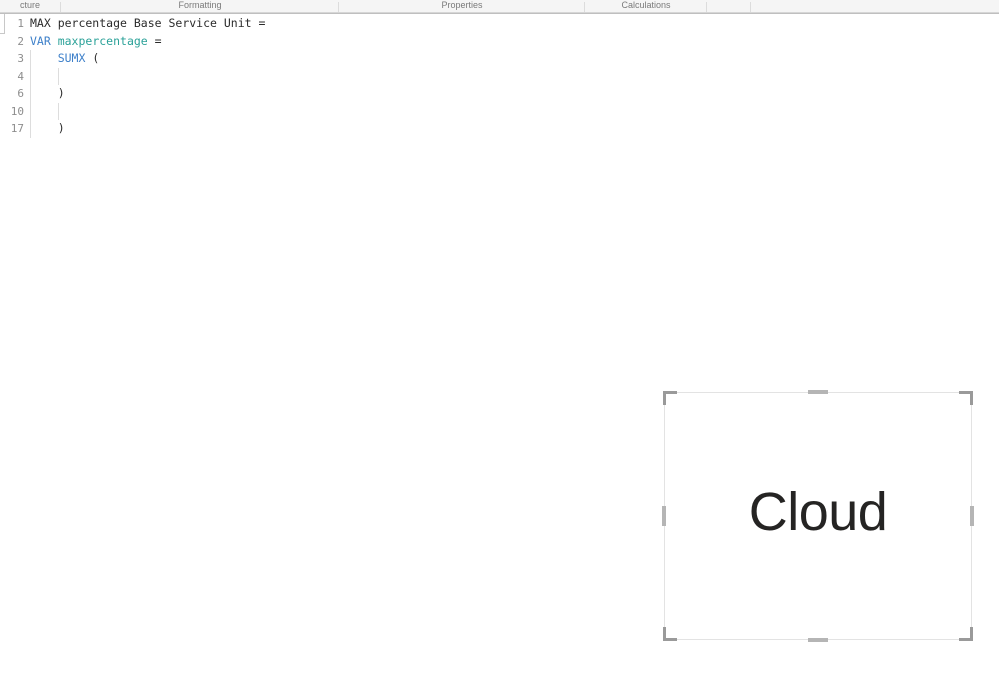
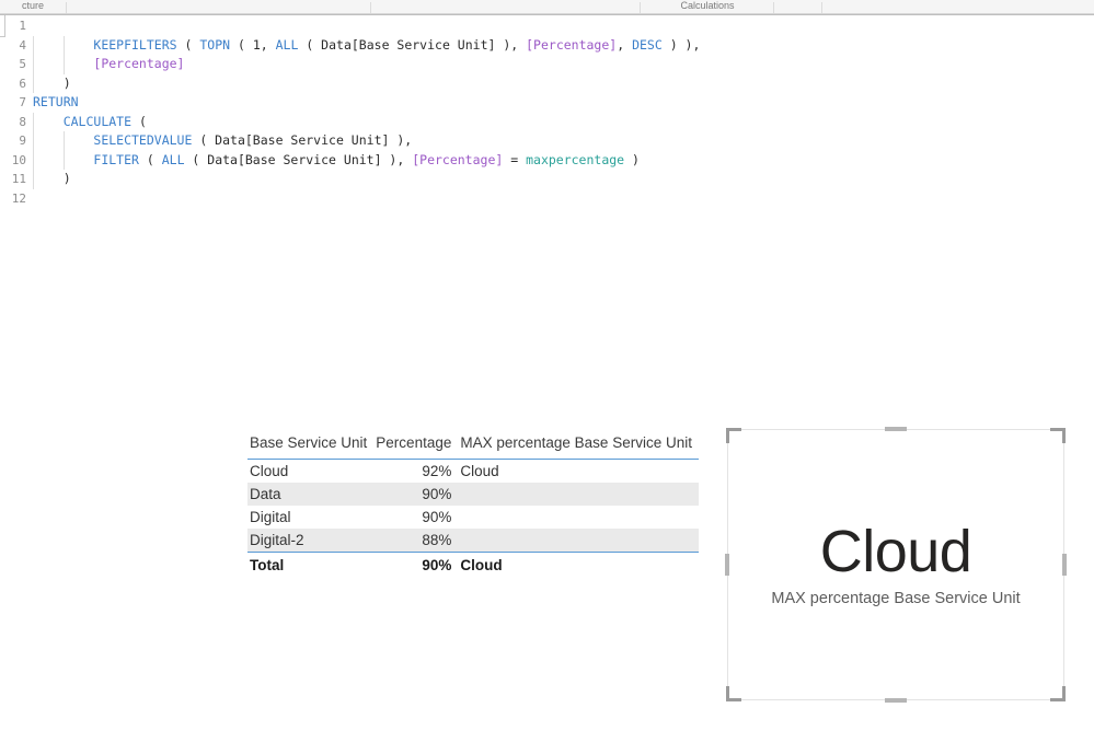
  cture
- Formatting
- Properties
  Calculations
  1
- MAX percentage Base Service Unit =
- 2
- VAR maxpercentage =
- 3
- SUMX (
  4
+ KEEPFILTERS ( TOPN ( 1, ALL ( Data[Base Service Unit] ), [Percentage], DESC ) ),
+ 5
+ [Percentage]
  6
  )
+ 7
+ RETURN
+ 8
+ CALCULATE (
+ 9
+ SELECTEDVALUE ( Data[Base Service Unit] ),
  10
+ FILTER ( ALL ( Data[Base Service Unit] ), [Percentage] = maxpercentage )
- 17
+ 11
  )
+ 12
+ Base Service Unit	Percentage	MAX percentage Base Service Unit
+ Cloud	92%	Cloud
+ Data	90%
+ Digital	90%
+ Digital-2	88%
+ Total	90%	Cloud
  Cloud
+ MAX percentage Base Service Unit
